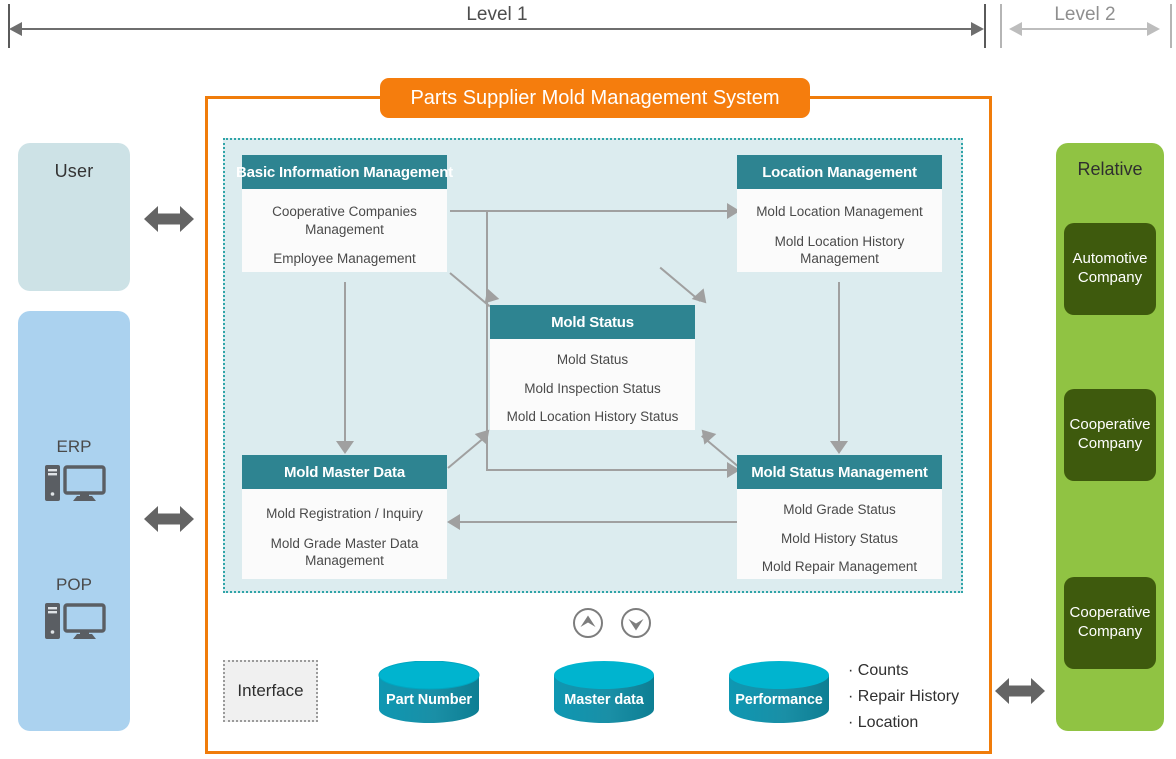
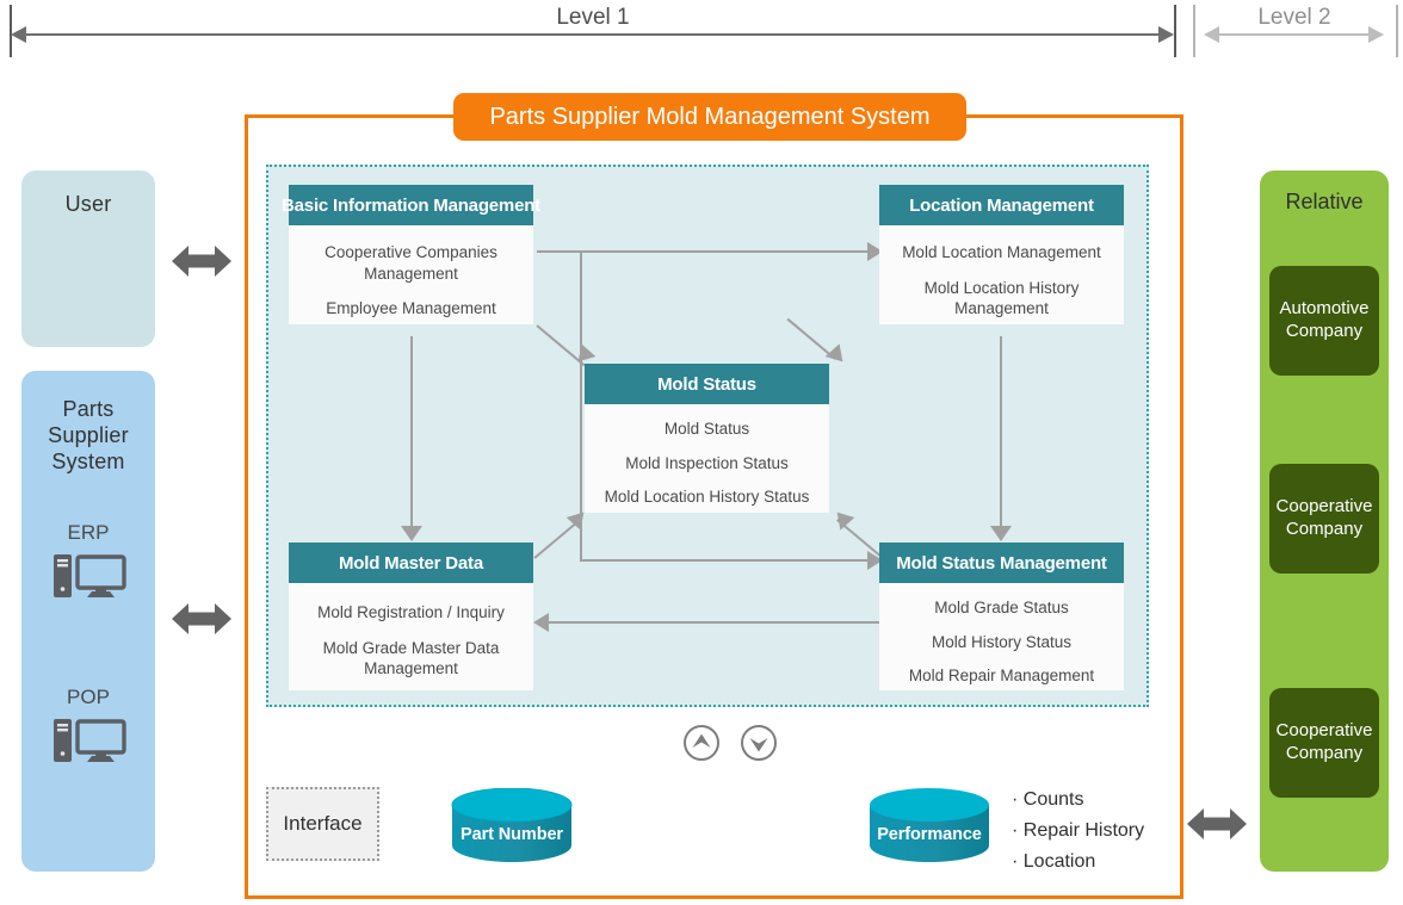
  Level 1
  Level 2
  User
+ Parts Supplier System
  ERP
  POP
  Relative
  Automotive Company
  Cooperative Company
  Cooperative Company
  Parts Supplier Mold Management System
  Basic Information Management
  Cooperative Companies Management
  Employee Management
  Location Management
  Mold Location Management
  Mold Location History Management
  Mold Status
  Mold Status
  Mold Inspection Status
  Mold Location History Status
  Mold Master Data
  Mold Registration / Inquiry
  Mold Grade Master Data Management
  Mold Status Management
  Mold Grade Status
  Mold History Status
  Mold Repair Management
  Interface
  Part Number
- Master data
  Performance
  · Counts
  · Repair History
  · Location
